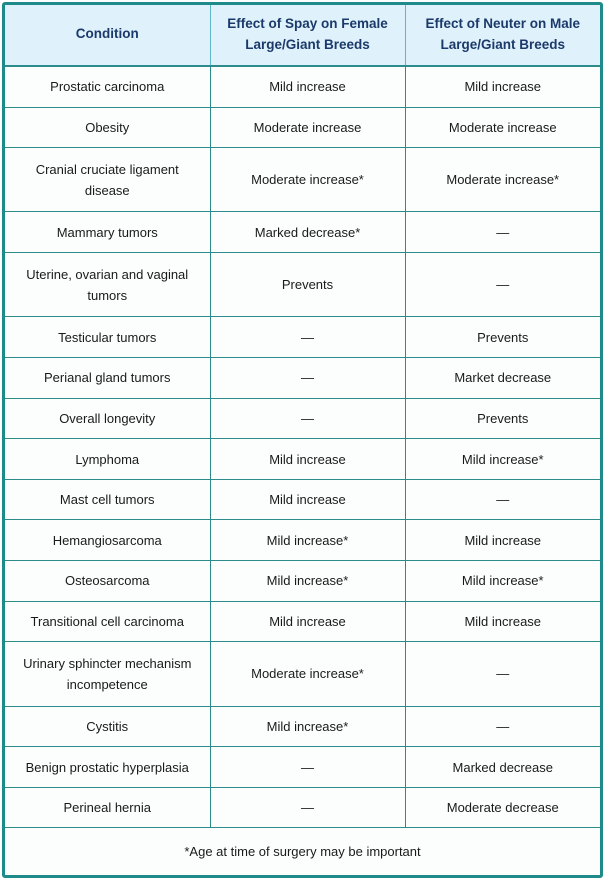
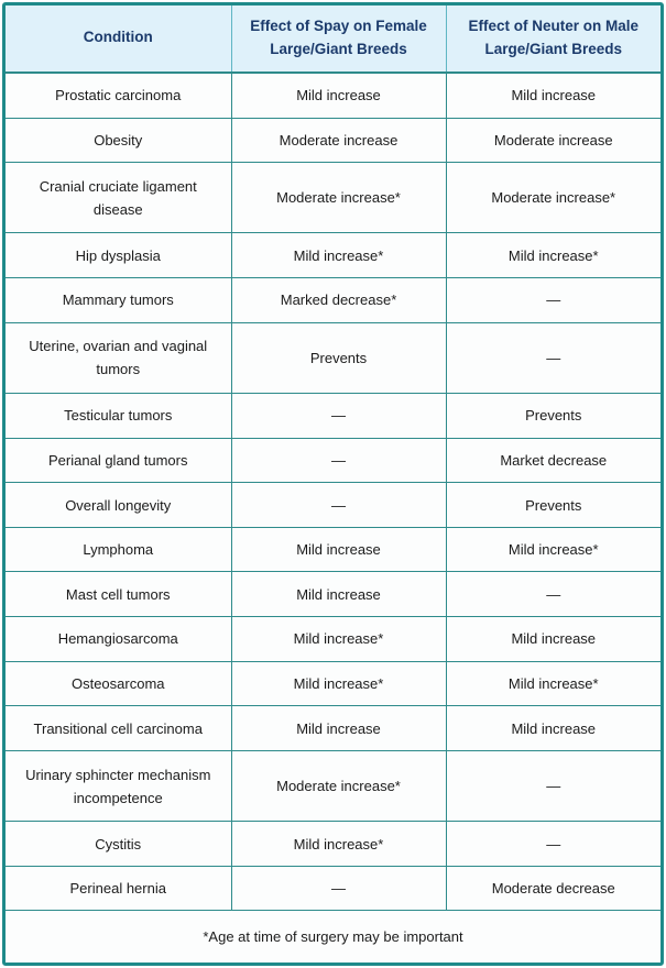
  Condition	Effect of Spay on Female Large/Giant Breeds	Effect of Neuter on Male Large/Giant Breeds
  Prostatic carcinoma	Mild increase	Mild increase
  Obesity	Moderate increase	Moderate increase
  Cranial cruciate ligament disease	Moderate increase*	Moderate increase*
+ Hip dysplasia	Mild increase*	Mild increase*
  Mammary tumors	Marked decrease*	—
  Uterine, ovarian and vaginal tumors	Prevents	—
  Testicular tumors	—	Prevents
  Perianal gland tumors	—	Market decrease
  Overall longevity	—	Prevents
  Lymphoma	Mild increase	Mild increase*
  Mast cell tumors	Mild increase	—
  Hemangiosarcoma	Mild increase*	Mild increase
  Osteosarcoma	Mild increase*	Mild increase*
  Transitional cell carcinoma	Mild increase	Mild increase
  Urinary sphincter mechanism incompetence	Moderate increase*	—
  Cystitis	Mild increase*	—
- Benign prostatic hyperplasia	—	Marked decrease
  Perineal hernia	—	Moderate decrease
  *Age at time of surgery may be important
